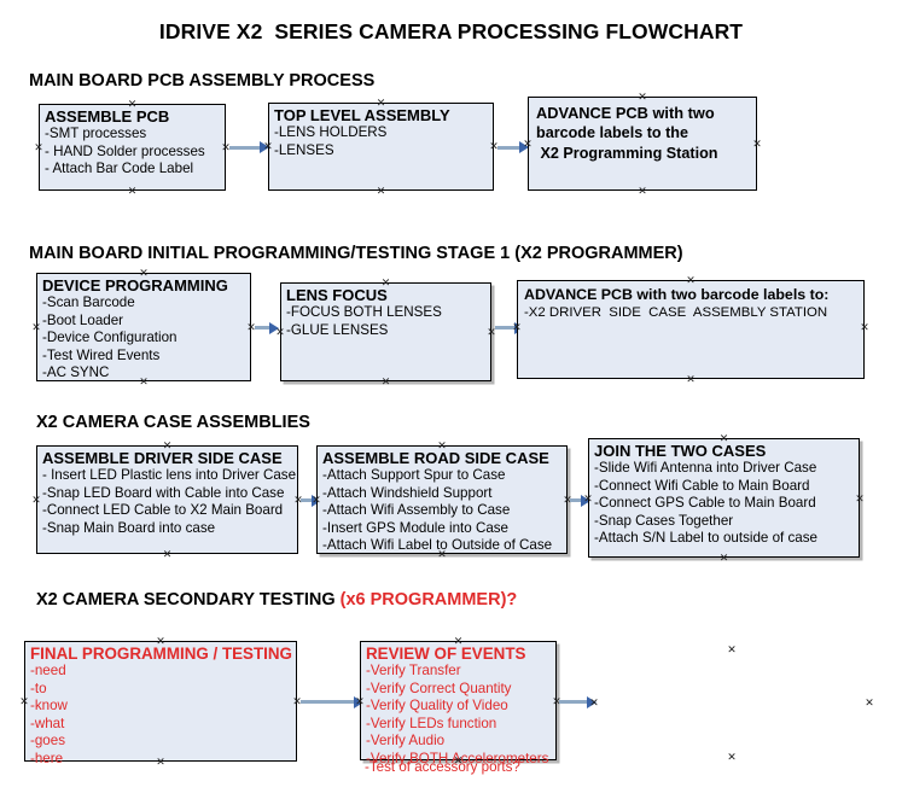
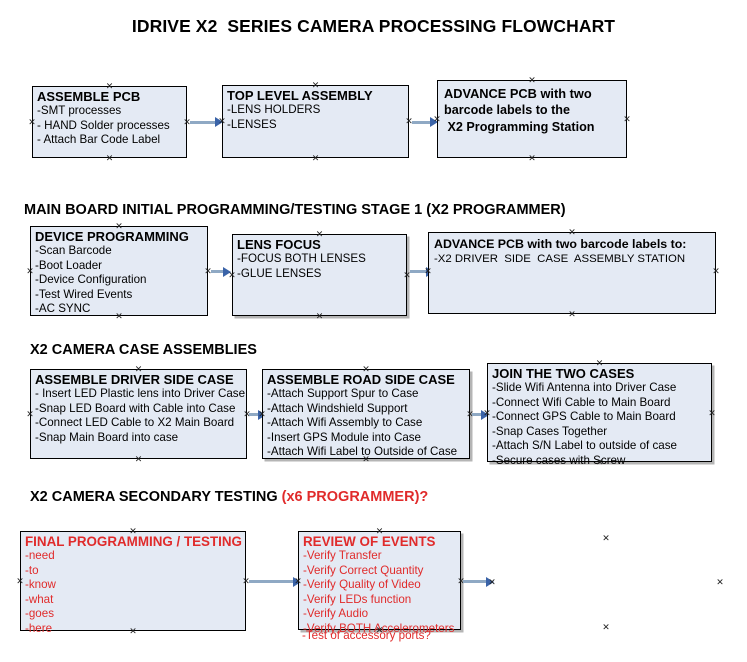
  IDRIVE X2 SERIES CAMERA PROCESSING FLOWCHART
- MAIN BOARD PCB ASSEMBLY PROCESS
  ASSEMBLE PCB
  -SMT processes
  - HAND Solder processes
  - Attach Bar Code Label
  ✕
  ✕
  ✕
  ✕
  TOP LEVEL ASSEMBLY
  -LENS HOLDERS
  -LENSES
  ✕
  ✕
  ✕
  ✕
  ADVANCE PCB with two
  barcode labels to the
  X2 Programming Station
  ✕
  ✕
  ✕
  ✕
  MAIN BOARD INITIAL PROGRAMMING/TESTING STAGE 1 (X2 PROGRAMMER)
  DEVICE PROGRAMMING
  -Scan Barcode
  -Boot Loader
  -Device Configuration
  -Test Wired Events
  -AC SYNC
  ✕
  ✕
  ✕
  ✕
  LENS FOCUS
  -FOCUS BOTH LENSES
  -GLUE LENSES
  ✕
  ✕
  ✕
  ✕
  ADVANCE PCB with two barcode labels to:
  -X2 DRIVER SIDE CASE ASSEMBLY STATION
  ✕
  ✕
  ✕
  ✕
  X2 CAMERA CASE ASSEMBLIES
  ASSEMBLE DRIVER SIDE CASE
  - Insert LED Plastic lens into Driver Case
  -Snap LED Board with Cable into Case
  -Connect LED Cable to X2 Main Board
  -Snap Main Board into case
  ✕
  ✕
  ✕
  ✕
  ASSEMBLE ROAD SIDE CASE
  -Attach Support Spur to Case
  -Attach Windshield Support
  -Attach Wifi Assembly to Case
  -Insert GPS Module into Case
  -Attach Wifi Label to Outside of Case
  ✕
  ✕
  ✕
  ✕
  JOIN THE TWO CASES
  -Slide Wifi Antenna into Driver Case
  -Connect Wifi Cable to Main Board
  -Connect GPS Cable to Main Board
  -Snap Cases Together
  -Attach S/N Label to outside of case
+ -Secure cases with Screw
  ✕
  ✕
  ✕
  ✕
  X2 CAMERA SECONDARY TESTING (x6 PROGRAMMER)?
  FINAL PROGRAMMING / TESTING
  -need
  -to
  -know
  -what
  -goes
  -here
  ✕
  ✕
  ✕
  ✕
  REVIEW OF EVENTS
  -Verify Transfer
  -Verify Correct Quantity
  -Verify Quality of Video
  -Verify LEDs function
  -Verify Audio
  -Verify BOTH Accelerometers
  -Test of accessory ports?
  ✕
  ✕
  ✕
  ✕
  ✕
  ✕
  ✕
  ✕
